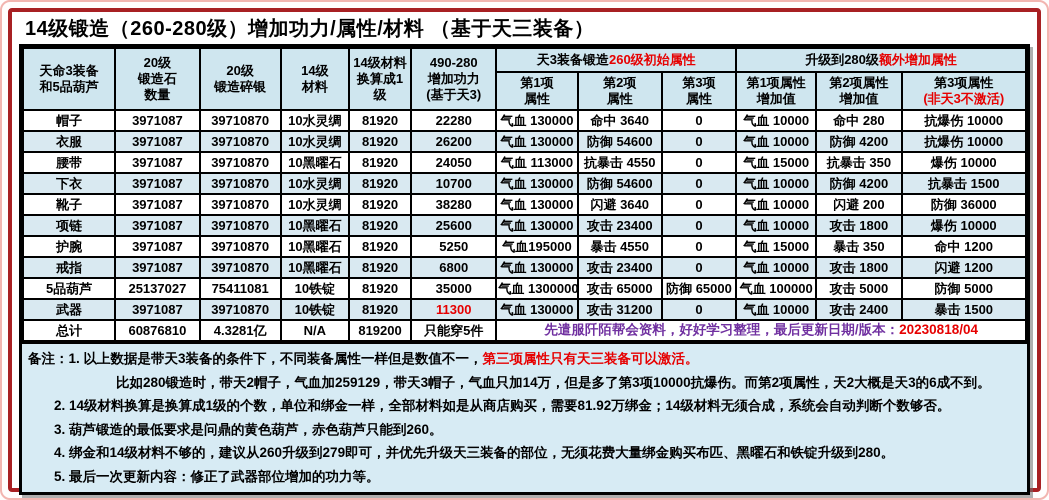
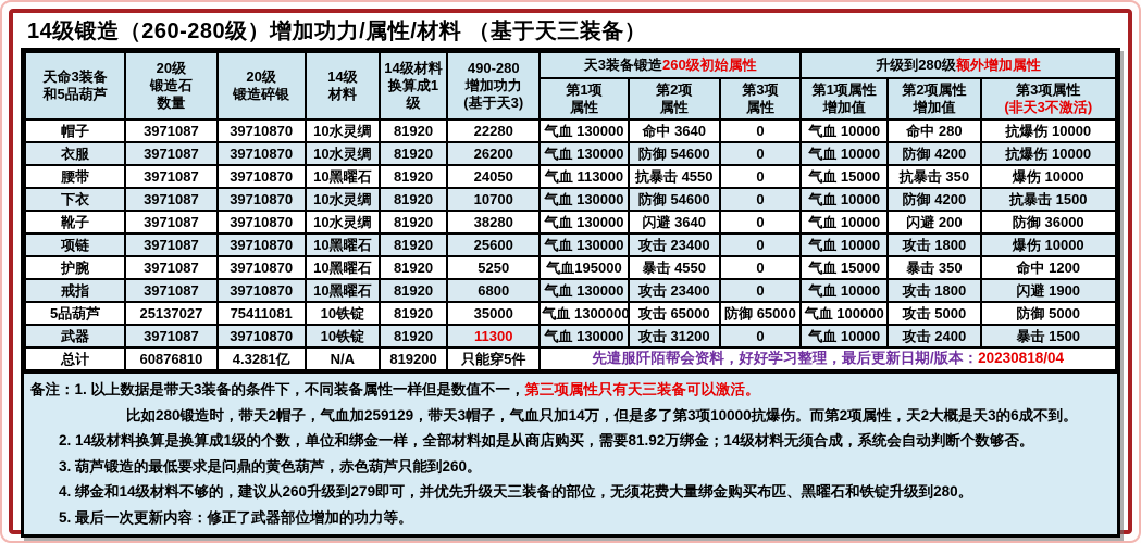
  14级锻造（260-280级）增加功力/属性/材料 （基于天三装备）
  天命3装备 和5品葫芦	20级 锻造石 数量	20级 锻造碎银	14级 材料	14级材料 换算成1 级	490-280 增加功力 (基于天3)	天3装备锻造260级初始属性	升级到280级额外增加属性
  第1项 属性	第2项 属性	第3项 属性	第1项属性 增加值	第2项属性 增加值	第3项属性(非天3不激活)
  帽子	3971087	39710870	10水灵绸	81920	22280	气血 130000	命中 3640	0	气血 10000	命中 280	抗爆伤 10000
  衣服	3971087	39710870	10水灵绸	81920	26200	气血 130000	防御 54600	0	气血 10000	防御 4200	抗爆伤 10000
  腰带	3971087	39710870	10黑曜石	81920	24050	气血 113000	抗暴击 4550	0	气血 15000	抗暴击 350	爆伤 10000
  下衣	3971087	39710870	10水灵绸	81920	10700	气血 130000	防御 54600	0	气血 10000	防御 4200	抗暴击 1500
  靴子	3971087	39710870	10水灵绸	81920	38280	气血 130000	闪避 3640	0	气血 10000	闪避 200	防御 36000
  项链	3971087	39710870	10黑曜石	81920	25600	气血 130000	攻击 23400	0	气血 10000	攻击 1800	爆伤 10000
  护腕	3971087	39710870	10黑曜石	81920	5250	气血195000	暴击 4550	0	气血 15000	暴击 350	命中 1200
- 戒指	3971087	39710870	10黑曜石	81920	6800	气血 130000	攻击 23400	0	气血 10000	攻击 1800	闪避 1200
+ 戒指	3971087	39710870	10黑曜石	81920	6800	气血 130000	攻击 23400	0	气血 10000	攻击 1800	闪避 1900
  5品葫芦	25137027	75411081	10铁锭	81920	35000	气血 1300000	攻击 65000	防御 65000	气血 100000	攻击 5000	防御 5000
  武器	3971087	39710870	10铁锭	81920	11300	气血 130000	攻击 31200	0	气血 10000	攻击 2400	暴击 1500
  总计	60876810	4.3281亿	N/A	819200	只能穿5件	先遣服阡陌帮会资料，好好学习整理，最后更新日期/版本：20230818/04
  备注：1. 以上数据是带天3装备的条件下，不同装备属性一样但是数值不一，第三项属性只有天三装备可以激活。
  比如280锻造时，带天2帽子，气血加259129，带天3帽子，气血只加14万，但是多了第3项10000抗爆伤。而第2项属性，天2大概是天3的6成不到。
  2. 14级材料换算是换算成1级的个数，单位和绑金一样，全部材料如是从商店购买，需要81.92万绑金；14级材料无须合成，系统会自动判断个数够否。
  3. 葫芦锻造的最低要求是问鼎的黄色葫芦，赤色葫芦只能到260。
  4. 绑金和14级材料不够的，建议从260升级到279即可，并优先升级天三装备的部位，无须花费大量绑金购买布匹、黑曜石和铁锭升级到280。
  5. 最后一次更新内容：修正了武器部位增加的功力等。
